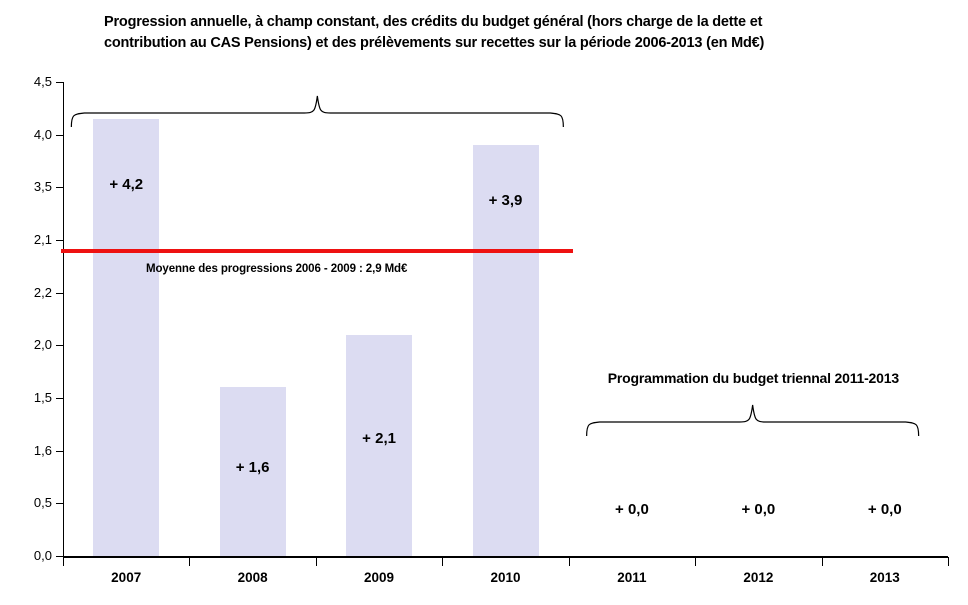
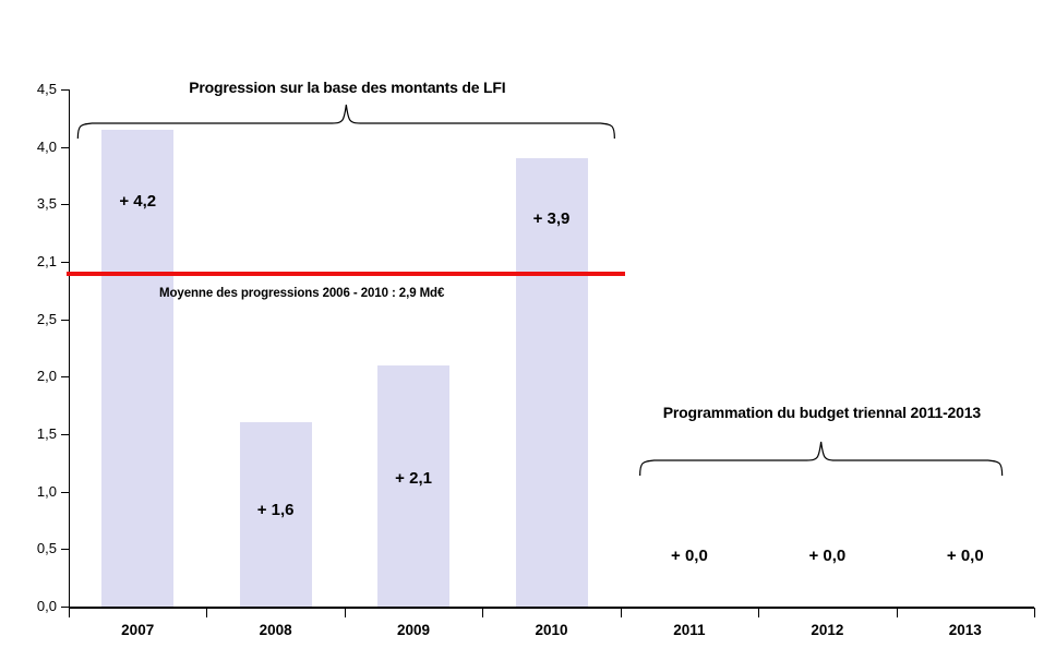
- Progression annuelle, à champ constant, des crédits du budget général (hors charge de la dette et
- contribution au CAS Pensions) et des prélèvements sur recettes sur la période 2006-2013 (en Md€)
  0,0
  0,5
- 1,6
+ 1,0
  1,5
  2,0
- 2,2
+ 2,5
  2,1
  3,5
  4,0
  4,5
  + 4,2
  + 1,6
  + 2,1
  + 3,9
  + 0,0
  + 0,0
  + 0,0
- Moyenne des progressions 2006 - 2009 : 2,9 Md€
+ Moyenne des progressions 2006 - 2010 : 2,9 Md€
+ Progression sur la base des montants de LFI
  Programmation du budget triennal 2011-2013
  2007
  2008
  2009
  2010
  2011
  2012
  2013
